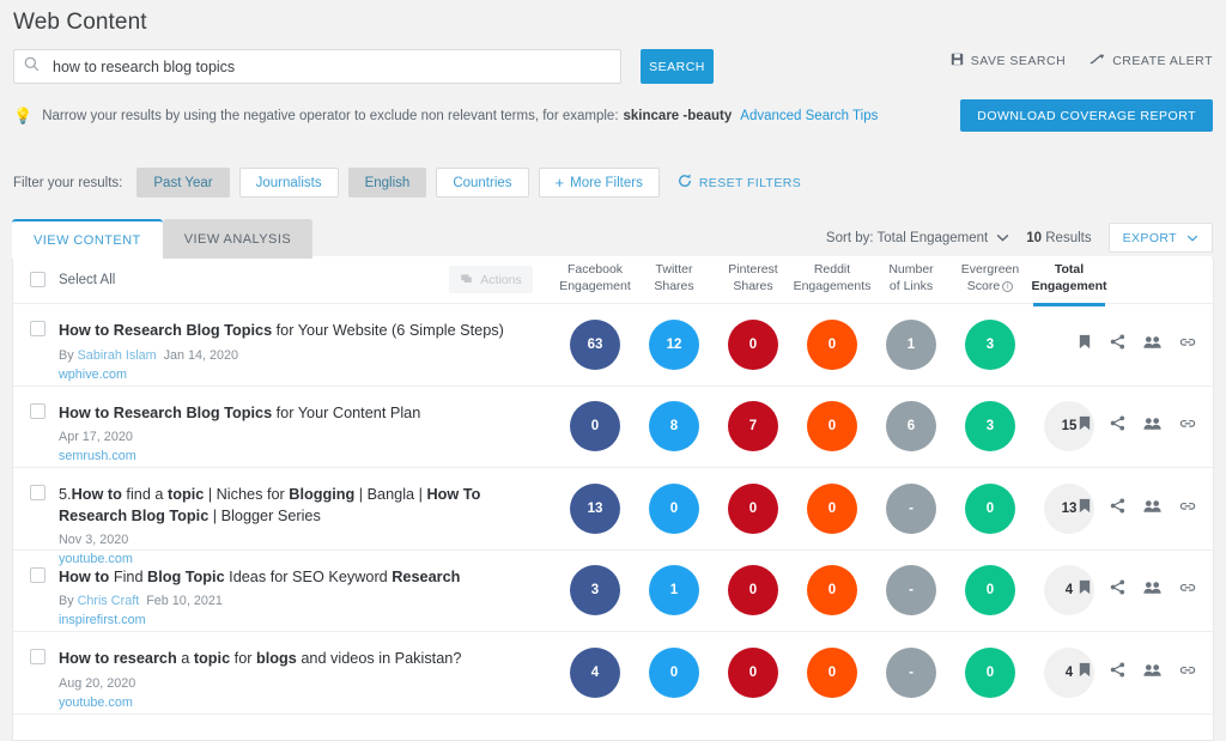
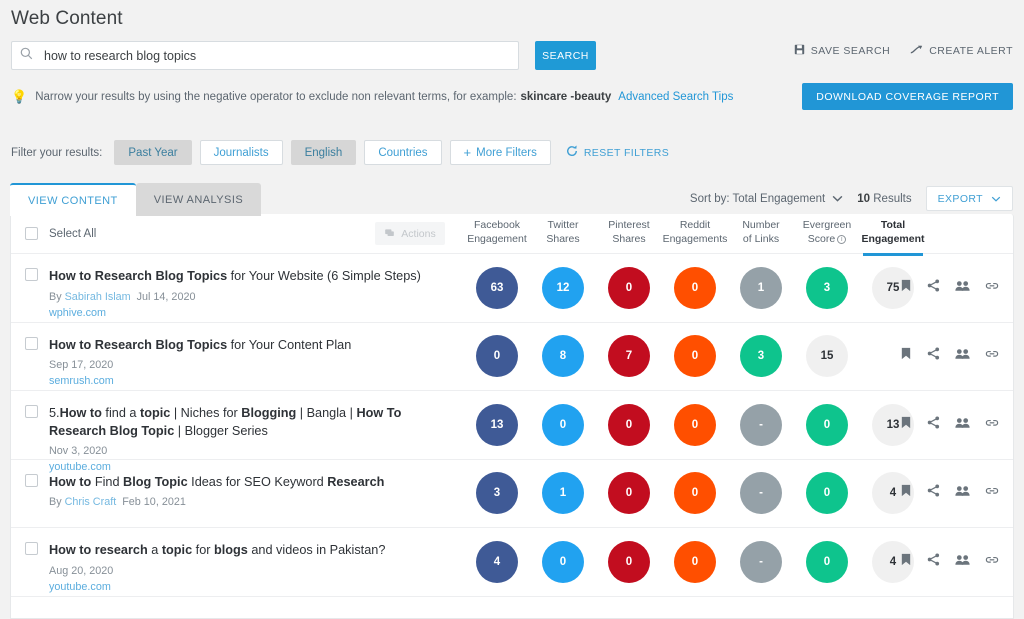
  Web Content
  how to research blog topics
  SEARCH
  SAVE SEARCH
  CREATE ALERT
  DOWNLOAD COVERAGE REPORT
  💡
  Narrow your results by using the negative operator to exclude non relevant terms, for example:
  skincare -beauty
  Advanced Search Tips
  Filter your results:
  Past Year
  Journalists
  English
  Countries
  +
  More Filters
  RESET FILTERS
  VIEW CONTENT
  VIEW ANALYSIS
  Sort by: Total Engagement
  10 Results
  EXPORT
  Select All
  Actions
  Facebook
  Engagement
  Twitter
  Shares
  Pinterest
  Shares
  Reddit
  Engagements
  Number
  of Links
  Evergreen
  Score
  Total
  Engagement
  How to Research Blog Topics for Your Website (6 Simple Steps)
- By Sabirah Islam Jan 14, 2020
+ By Sabirah Islam Jul 14, 2020
  wphive.com
  63
  12
  0
  0
  1
  3
+ 75
  How to Research Blog Topics for Your Content Plan
- Apr 17, 2020
+ Sep 17, 2020
  semrush.com
  0
  8
  7
  0
- 6
  3
  15
  5.How to find a topic | Niches for Blogging | Bangla | How To Research Blog Topic | Blogger Series
  Nov 3, 2020
  youtube.com
  13
  0
  0
  0
  -
  0
  13
  How to Find Blog Topic Ideas for SEO Keyword Research
  By Chris Craft Feb 10, 2021
- inspirefirst.com
  3
  1
  0
  0
  -
  0
  4
  How to research a topic for blogs and videos in Pakistan?
  Aug 20, 2020
  youtube.com
  4
  0
  0
  0
  -
  0
  4
